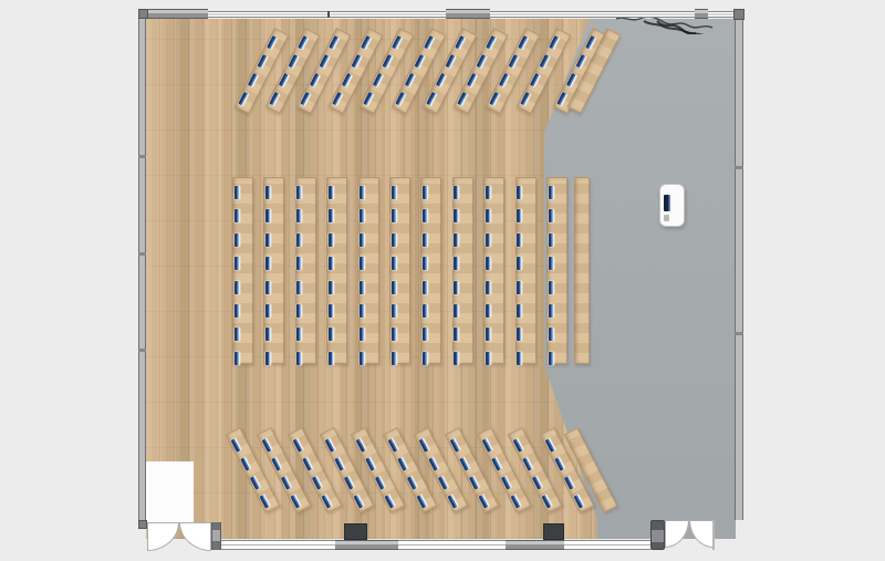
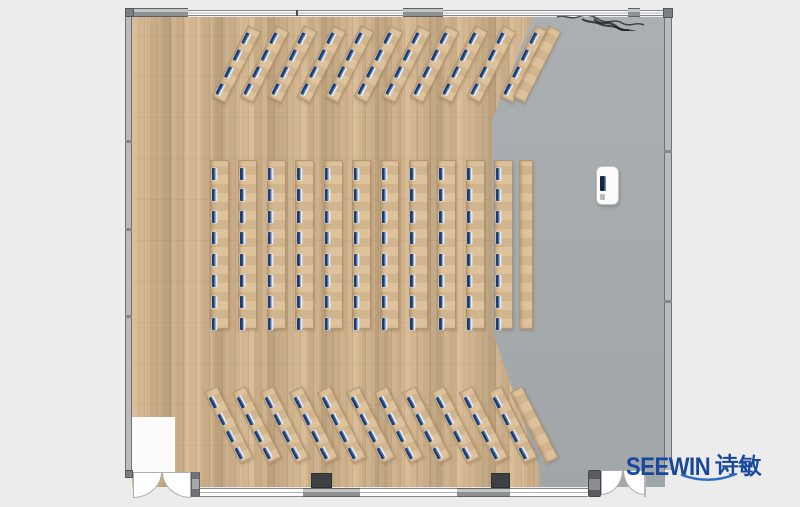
+ SEEWIN 诗敏
